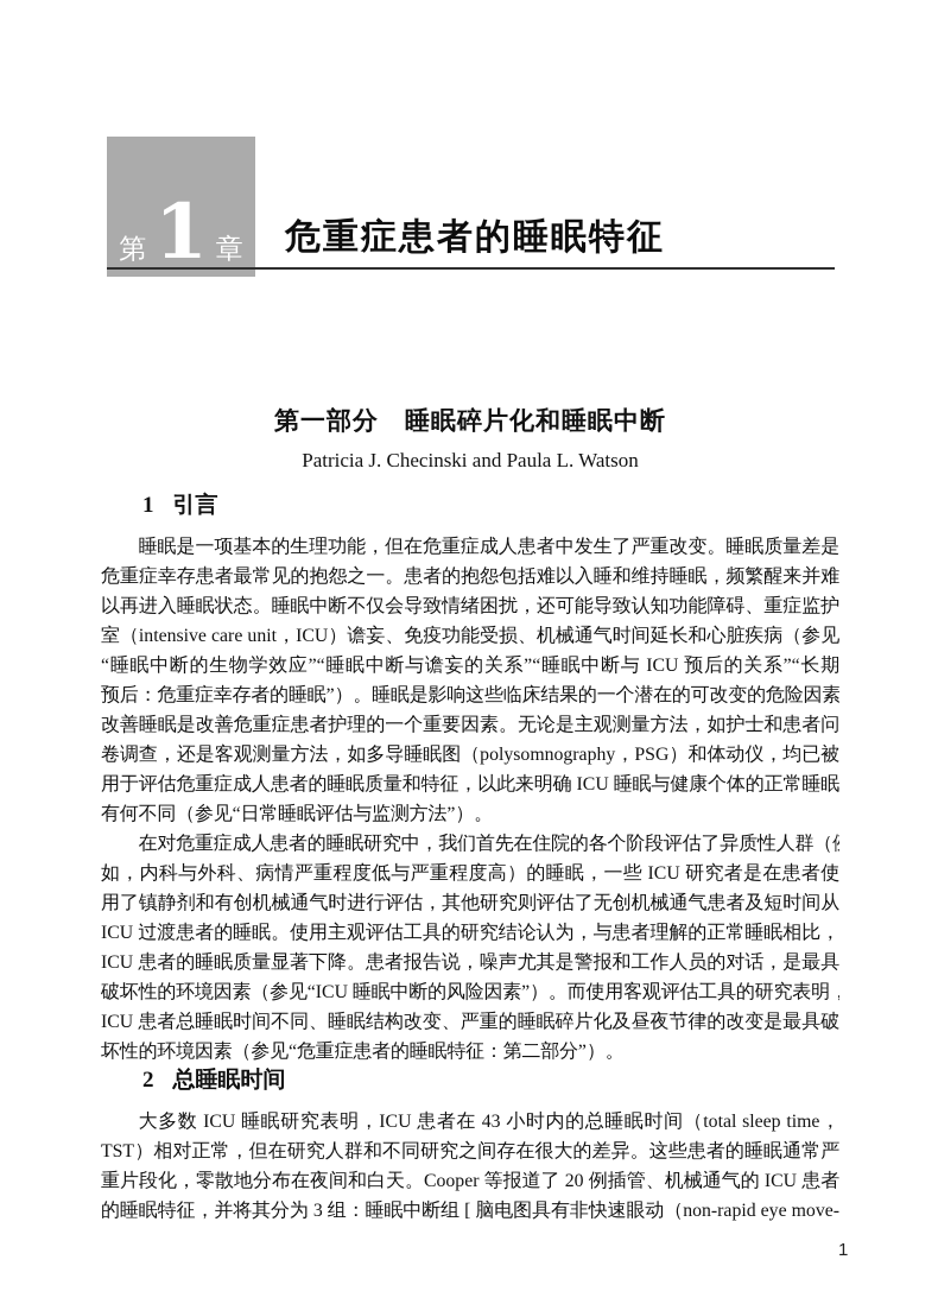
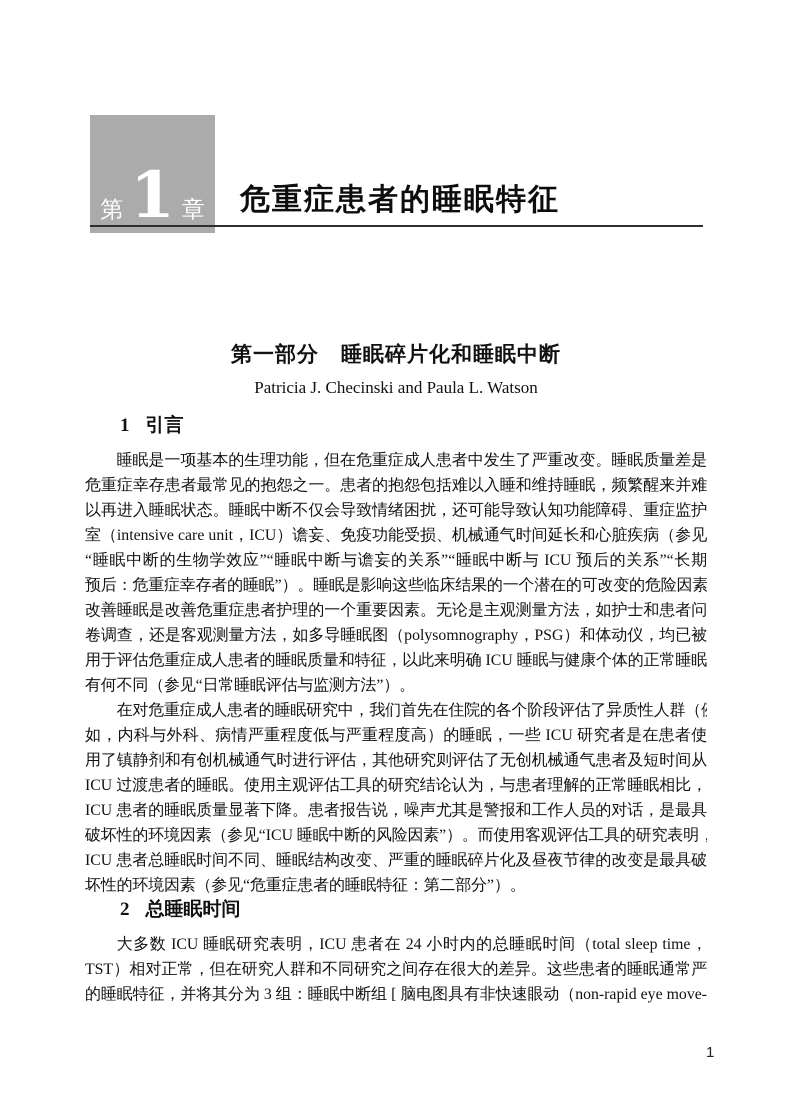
  第
  1
  章
  危重症患者的睡眠特征
  第一部分 睡眠碎片化和睡眠中断
  Patricia J. Checinski and Paula L. Watson
  1 引言
  睡眠是一项基本的生理功能，但在危重症成人患者中发生了严重改变。睡眠质量差是
  危重症幸存患者最常见的抱怨之一。患者的抱怨包括难以入睡和维持睡眠，频繁醒来并难
  以再进入睡眠状态。睡眠中断不仅会导致情绪困扰，还可能导致认知功能障碍、重症监护
  室（intensive care unit，ICU）谵妄、免疫功能受损、机械通气时间延长和心脏疾病（参见
  “睡眠中断的生物学效应”“睡眠中断与谵妄的关系”“睡眠中断与 ICU 预后的关系”“长期
  预后：危重症幸存者的睡眠”）。睡眠是影响这些临床结果的一个潜在的可改变的危险因素
  改善睡眠是改善危重症患者护理的一个重要因素。无论是主观测量方法，如护士和患者问
  卷调查，还是客观测量方法，如多导睡眠图（polysomnography，PSG）和体动仪，均已被
  用于评估危重症成人患者的睡眠质量和特征，以此来明确 ICU 睡眠与健康个体的正常睡眠
  有何不同（参见“日常睡眠评估与监测方法”）。
  在对危重症成人患者的睡眠研究中，我们首先在住院的各个阶段评估了异质性人群（
  如，内科与外科、病情严重程度低与严重程度高）的睡眠，一些 ICU 研究者是在患者使
  用了镇静剂和有创机械通气时进行评估，其他研究则评估了无创机械通气患者及短时间从
  ICU 过渡患者的睡眠。使用主观评估工具的研究结论认为，与患者理解的正常睡眠相比，
  ICU 患者的睡眠质量显著下降。患者报告说，噪声尤其是警报和工作人员的对话，是最具
  破坏性的环境因素（参见“ICU 睡眠中断的风险因素”）。而使用客观评估工具的研究表明，
  ICU 患者总睡眠时间不同、睡眠结构改变、严重的睡眠碎片化及昼夜节律的改变是最具破
  坏性的环境因素（参见“危重症患者的睡眠特征：第二部分”）。
  2 总睡眠时间
- 大多数 ICU 睡眠研究表明，ICU 患者在 43 小时内的总睡眠时间（total sleep time，
+ 大多数 ICU 睡眠研究表明，ICU 患者在 24 小时内的总睡眠时间（total sleep time，
  TST）相对正常，但在研究人群和不同研究之间存在很大的差异。这些患者的睡眠通常严
- 重片段化，零散地分布在夜间和白天。Cooper 等报道了 20 例插管、机械通气的 ICU 患者
  的睡眠特征，并将其分为 3 组：睡眠中断组 [ 脑电图具有非快速眼动（non-rapid eye move-
  1
